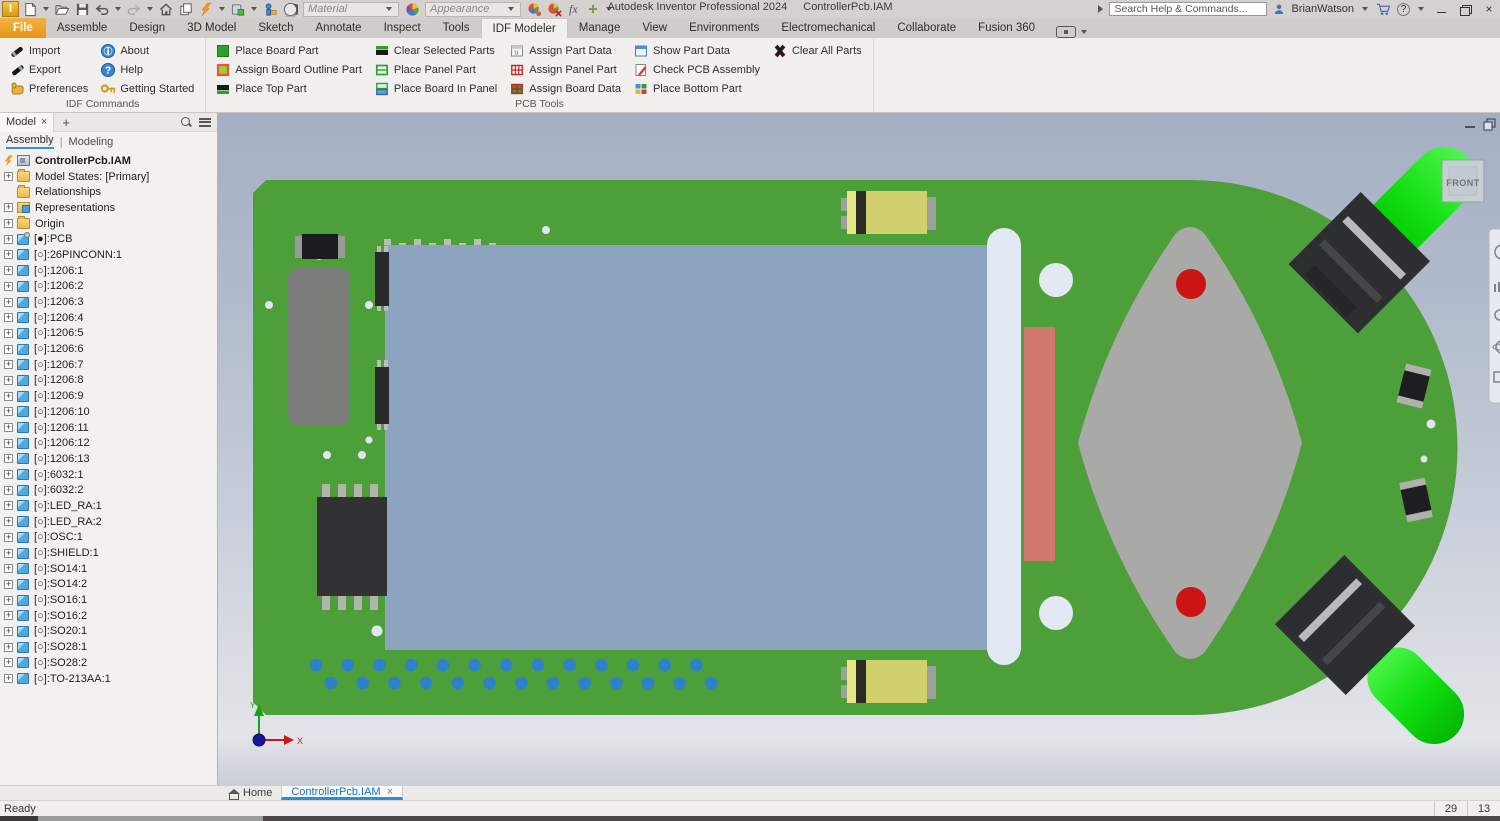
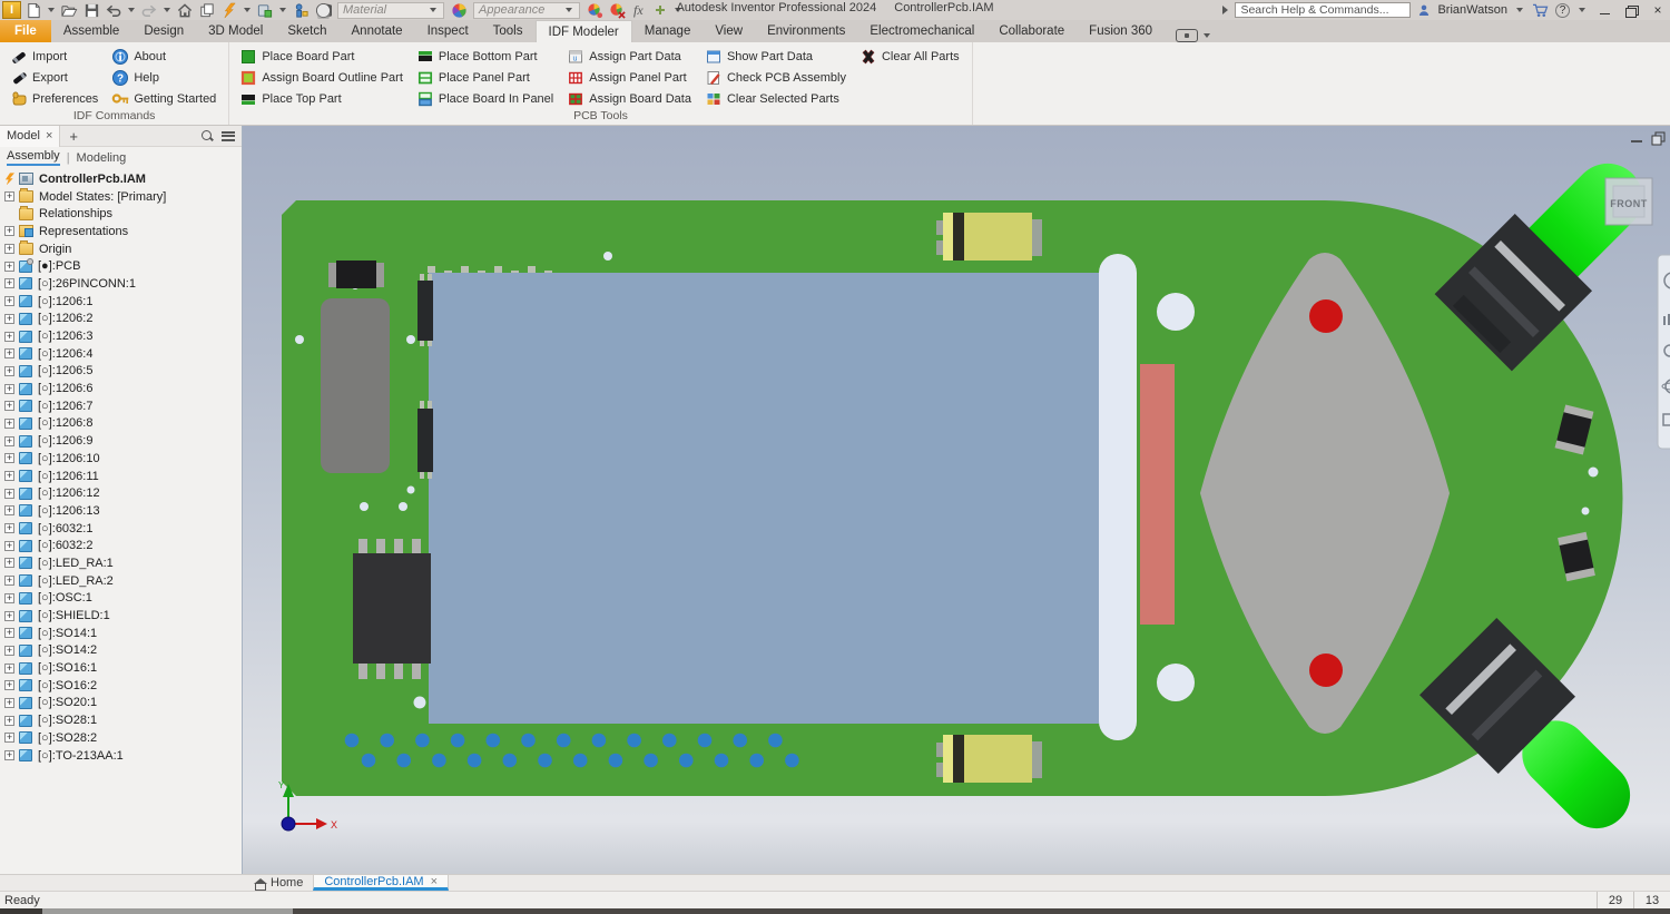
  I
  Material
  Appearance
  fx
  Autodesk Inventor Professional 2024 ControllerPcb.IAM
  Search Help & Commands...
  BrianWatson
  ?
  ×
  File
  Assemble
  Design
  3D Model
  Sketch
  Annotate
  Inspect
  Tools
  IDF Modeler
  Manage
  View
  Environments
  Electromechanical
  Collaborate
  Fusion 360
  Import
  Export
  Preferences
  About
  ?
  Help
  Getting Started
  IDF Commands
  Place Board Part
  Assign Board Outline Part
  Place Top Part
- Clear Selected Parts
+ Place Bottom Part
  Place Panel Part
  Place Board In Panel
  Assign Part Data
  Assign Panel Part
  Assign Board Data
  Show Part Data
  Check PCB Assembly
- Place Bottom Part
+ Clear Selected Parts
  Clear All Parts
  PCB Tools
  Model
  ×
  +
  Assembly
  |
  Modeling
  ControllerPcb.IAM
  +
  Model States: [Primary]
  Relationships
  +
  Representations
  +
  Origin
  +
  [●]:PCB
  +
  [○]:26PINCONN:1
  +
  [○]:1206:1
  +
  [○]:1206:2
  +
  [○]:1206:3
  +
  [○]:1206:4
  +
  [○]:1206:5
  +
  [○]:1206:6
  +
  [○]:1206:7
  +
  [○]:1206:8
  +
  [○]:1206:9
  +
  [○]:1206:10
  +
  [○]:1206:11
  +
  [○]:1206:12
  +
  [○]:1206:13
  +
  [○]:6032:1
  +
  [○]:6032:2
  +
  [○]:LED_RA:1
  +
  [○]:LED_RA:2
  +
  [○]:OSC:1
  +
  [○]:SHIELD:1
  +
  [○]:SO14:1
  +
  [○]:SO14:2
  +
  [○]:SO16:1
  +
  [○]:SO16:2
  +
  [○]:SO20:1
  +
  [○]:SO28:1
  +
  [○]:SO28:2
  +
  [○]:TO-213AA:1
  Y
  X
  FRONT
  Home
  ControllerPcb.IAM
  ×
  Ready
  29
  13
